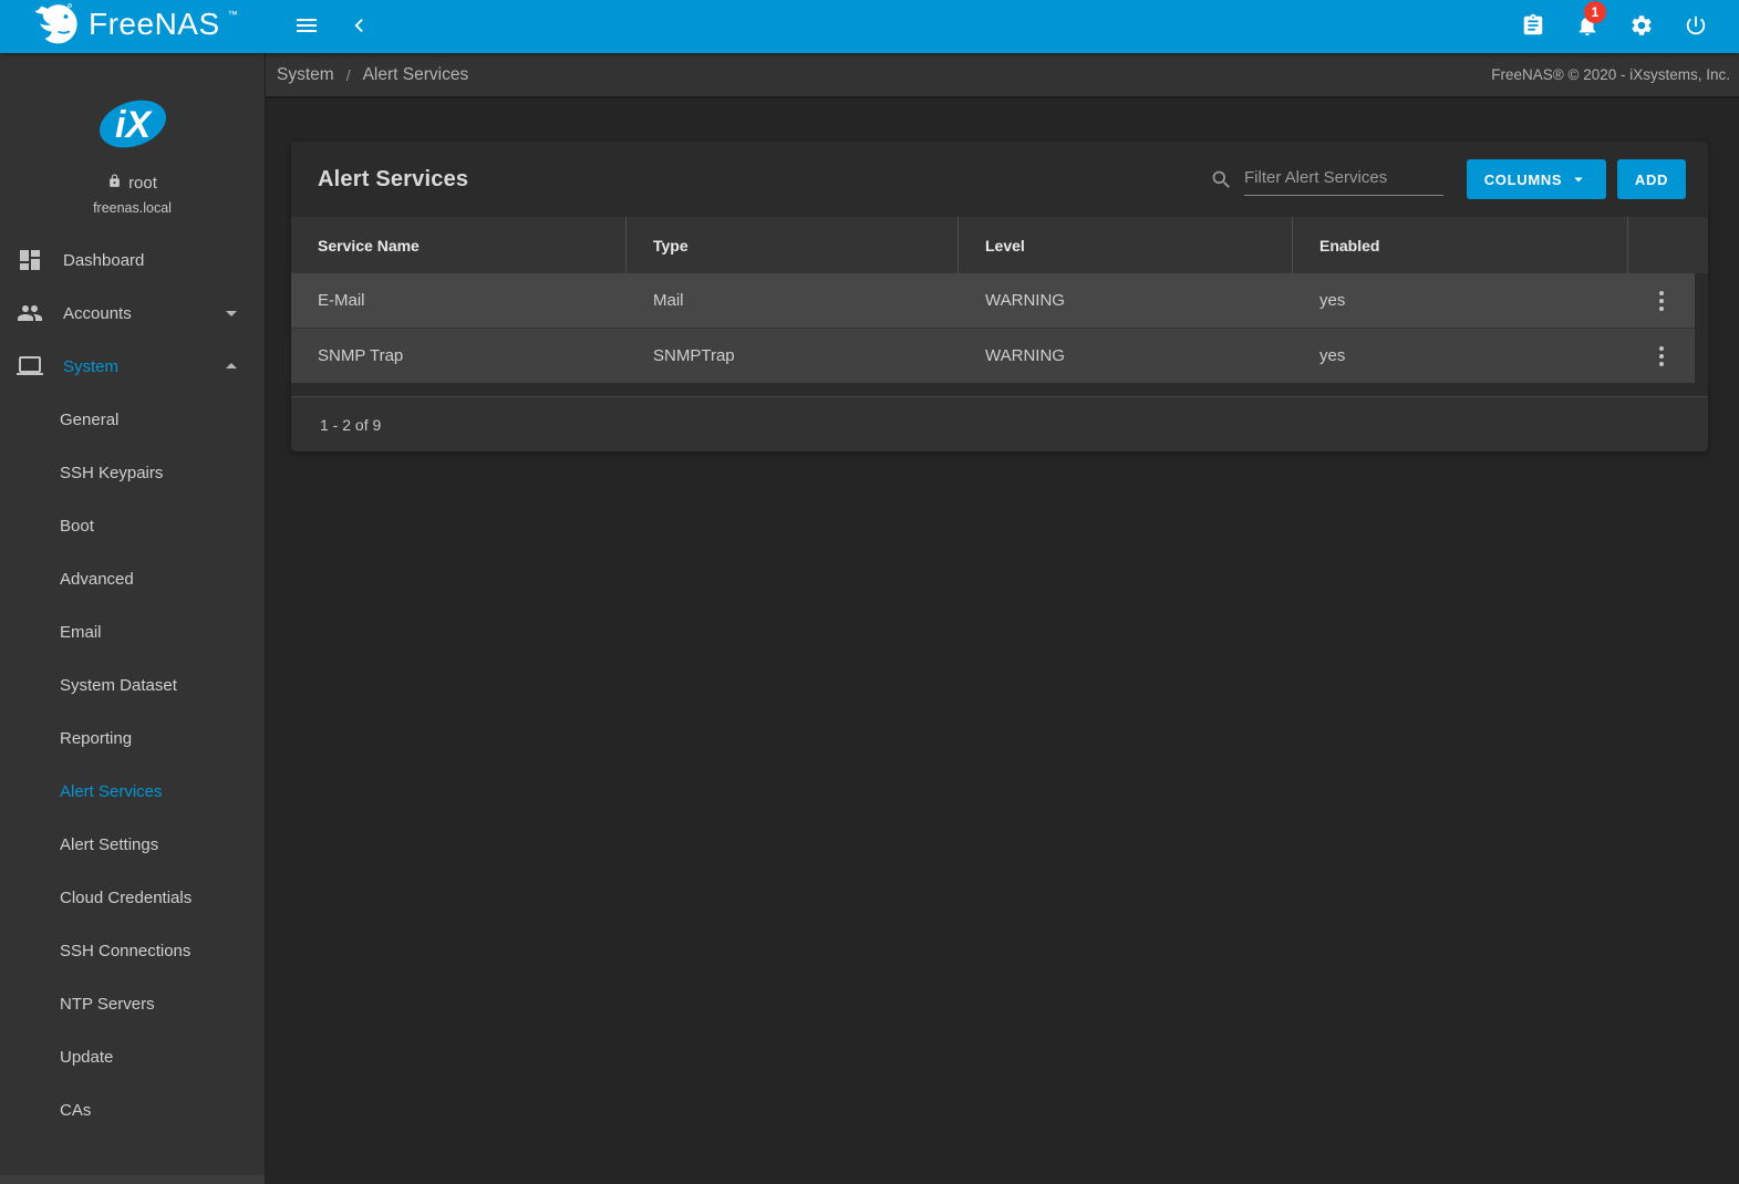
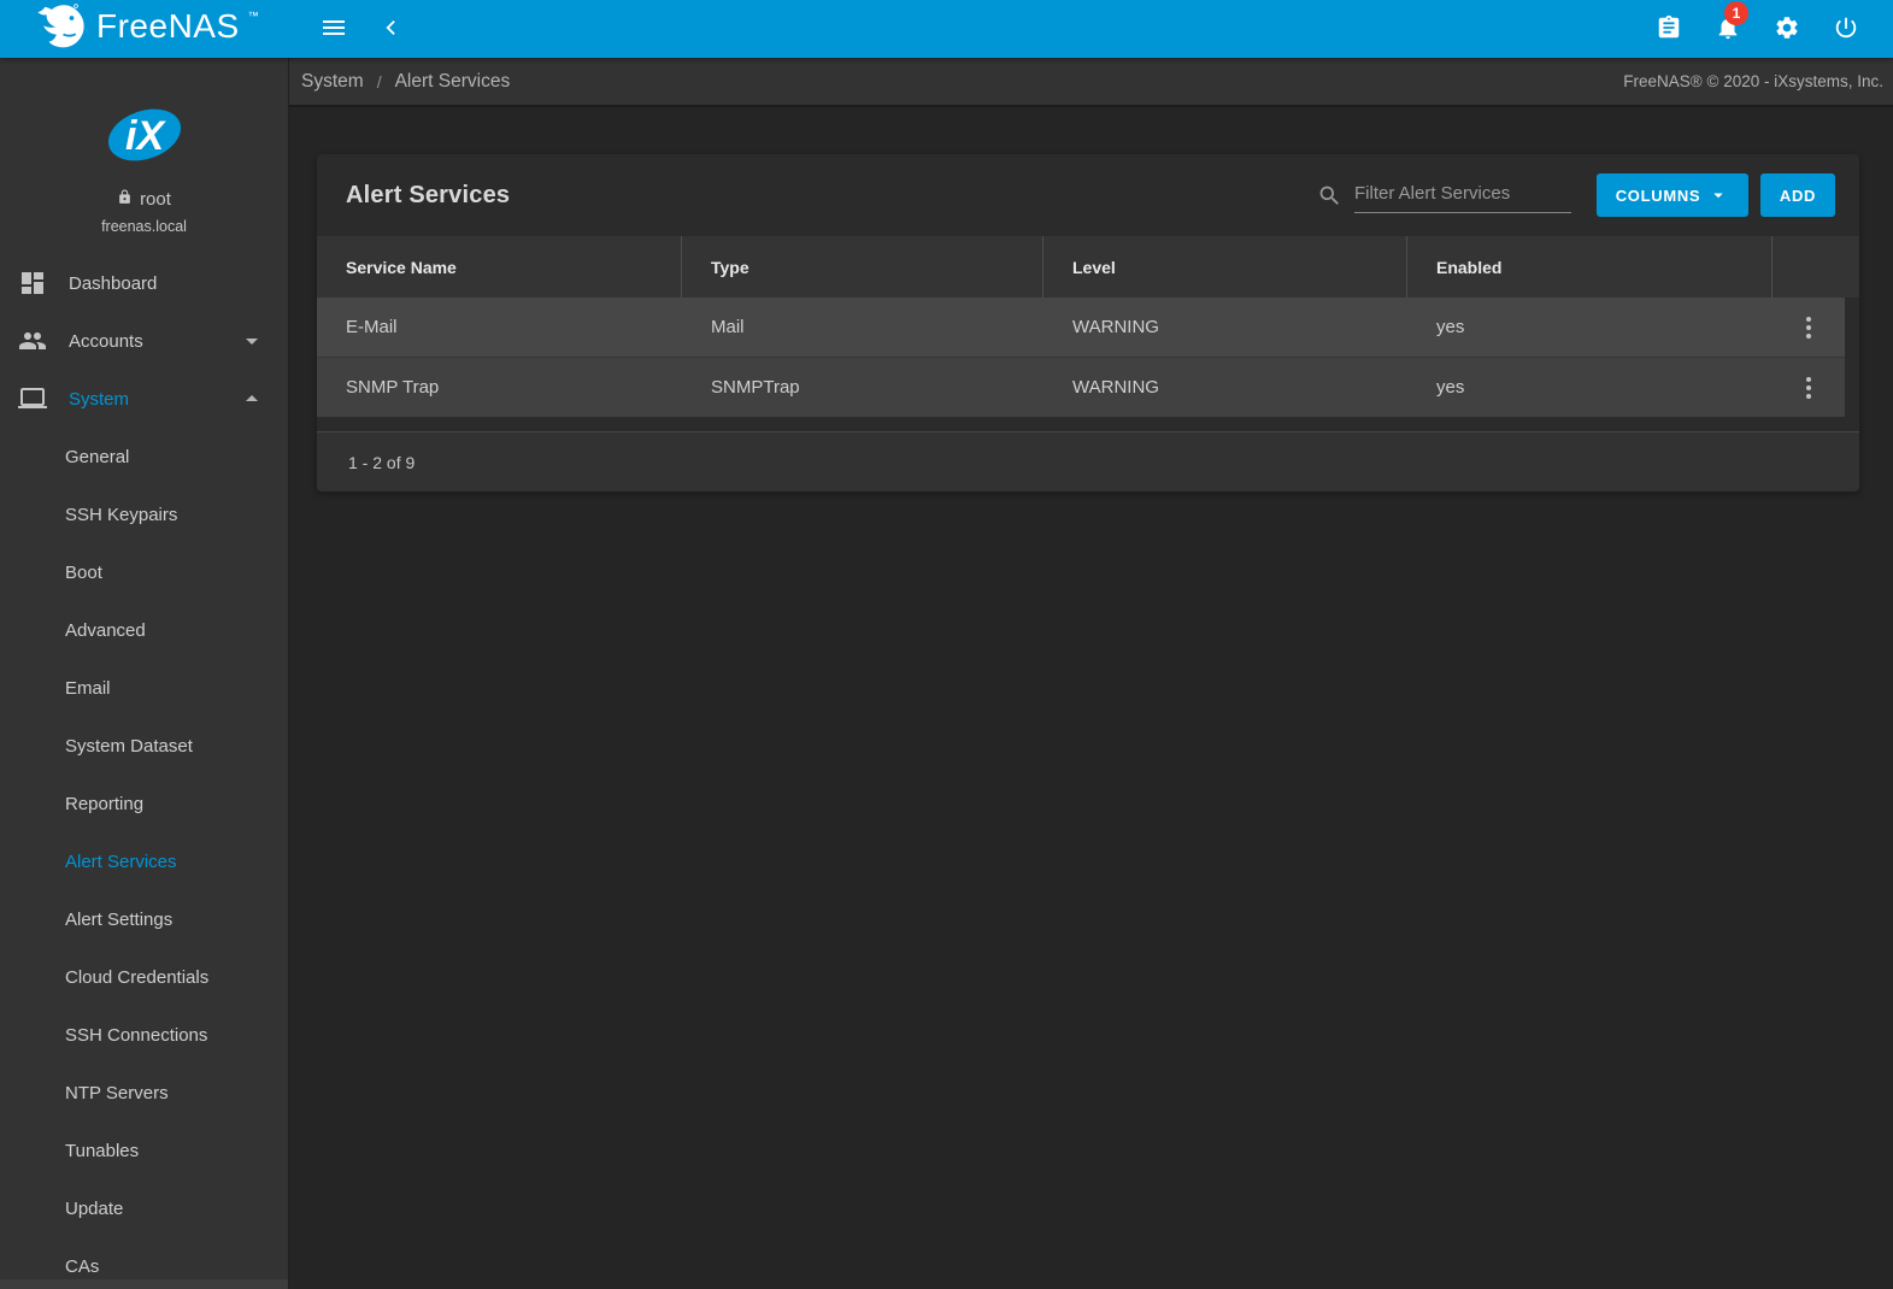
  FreeNAS
  ™
  1
  iX
  root
  freenas.local
  Dashboard
  Accounts
  System
  General
  SSH Keypairs
  Boot
  Advanced
  Email
  System Dataset
  Reporting
  Alert Services
  Alert Settings
  Cloud Credentials
  SSH Connections
  NTP Servers
+ Tunables
  Update
  CAs
  System
  /
  Alert Services
  FreeNAS® © 2020 - iXsystems, Inc.
  Alert Services
  Filter Alert Services
  COLUMNS
  ADD
  Service Name
  Type
  Level
  Enabled
  E-Mail
  Mail
  WARNING
  yes
  SNMP Trap
  SNMPTrap
  WARNING
  yes
  1 - 2 of 9
